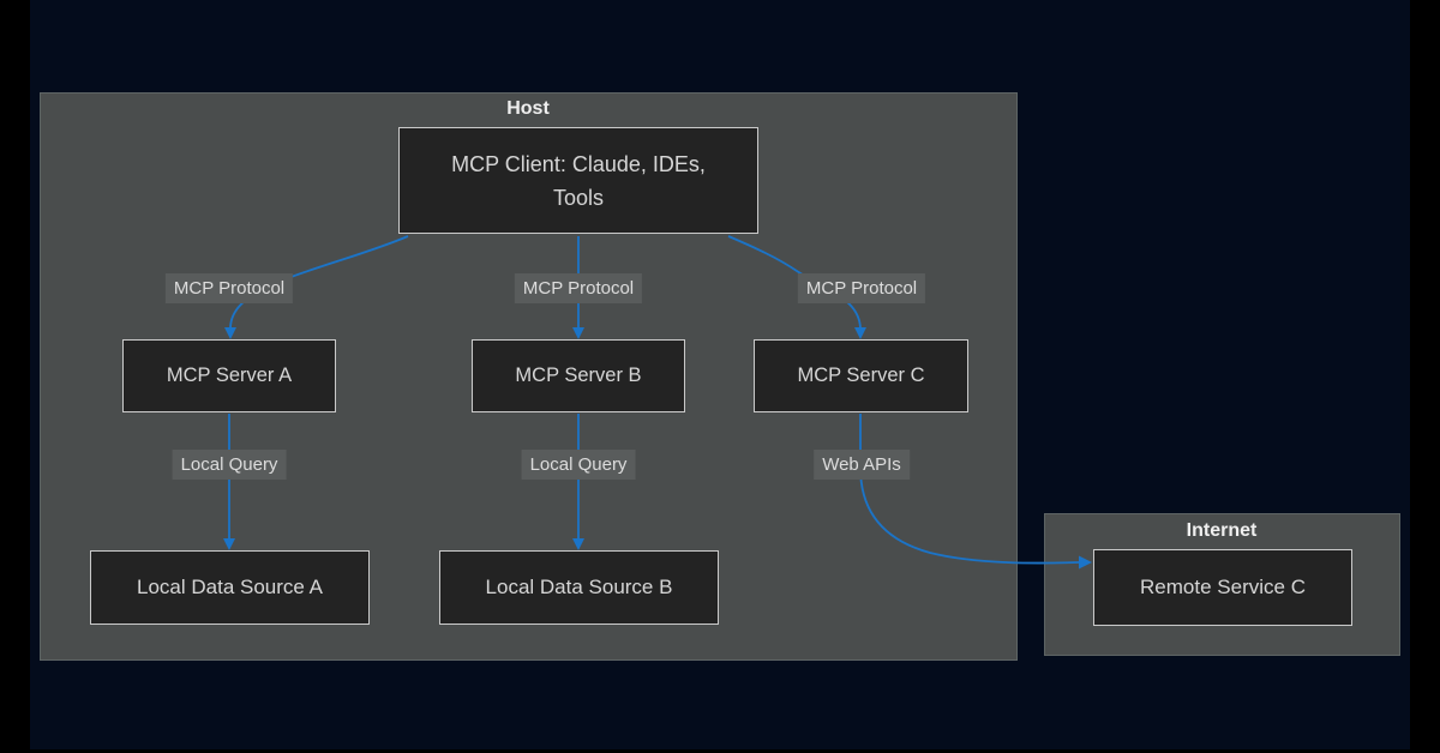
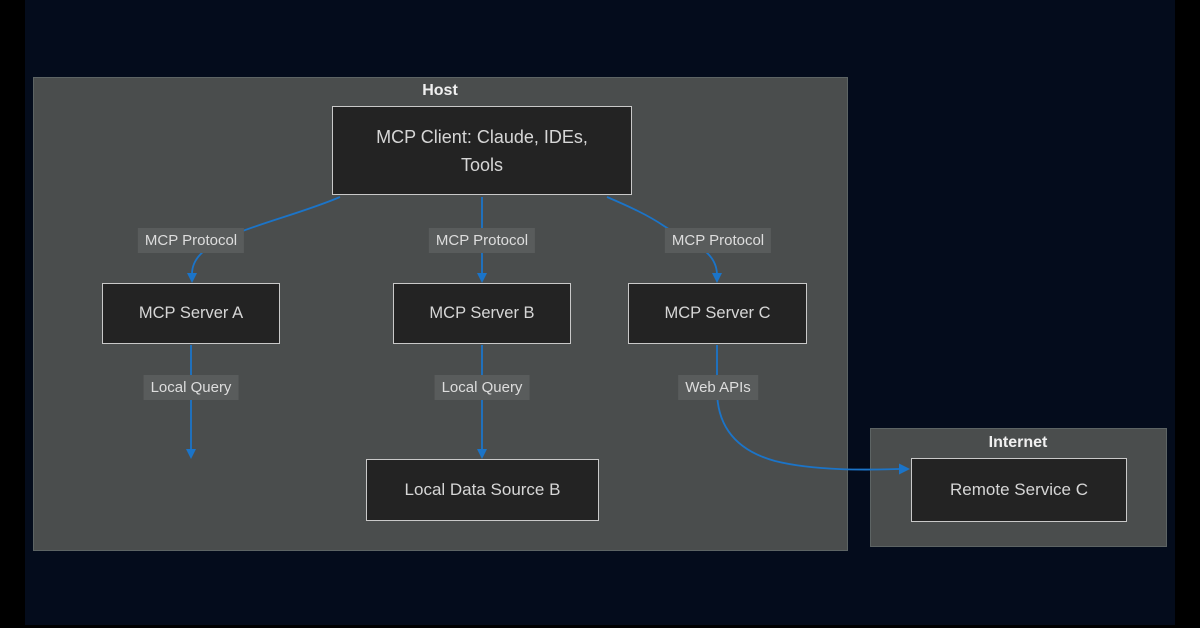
  Host
  Internet
  MCP Protocol
  MCP Protocol
  MCP Protocol
  Local Query
  Local Query
  Web APIs
  MCP Client: Claude, IDEs,
  Tools
  MCP Server A
  MCP Server B
  MCP Server C
- Local Data Source A
  Local Data Source B
  Remote Service C
